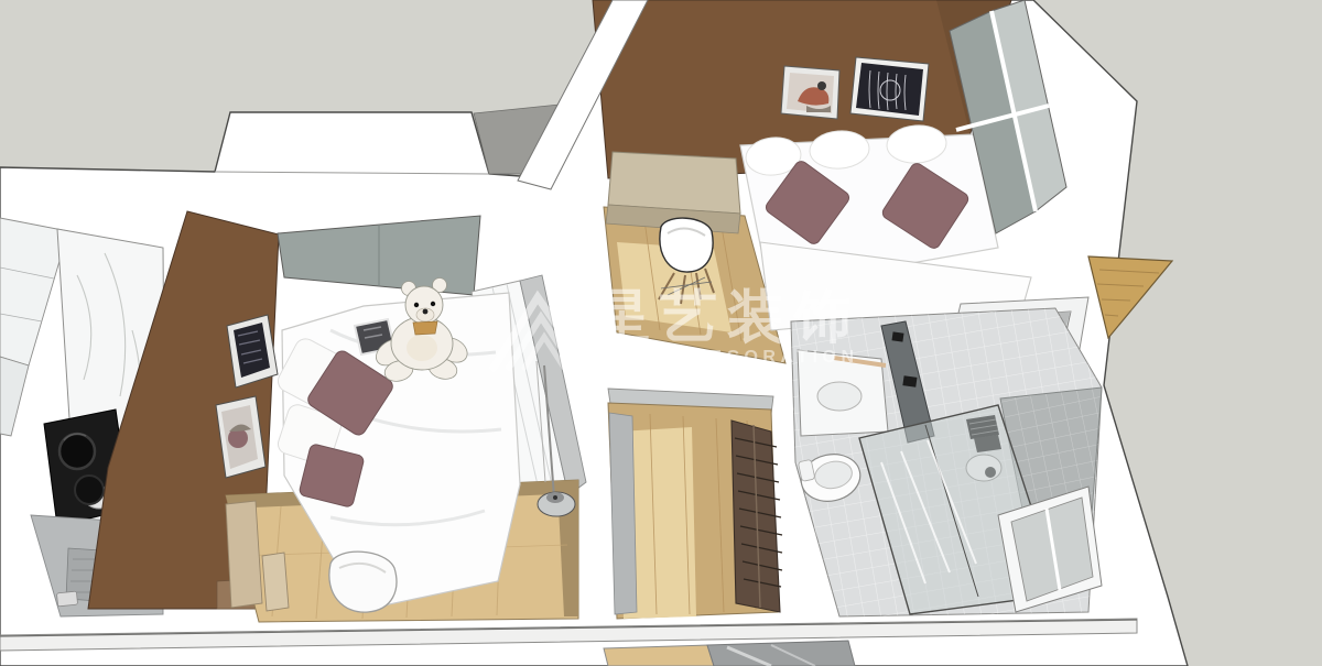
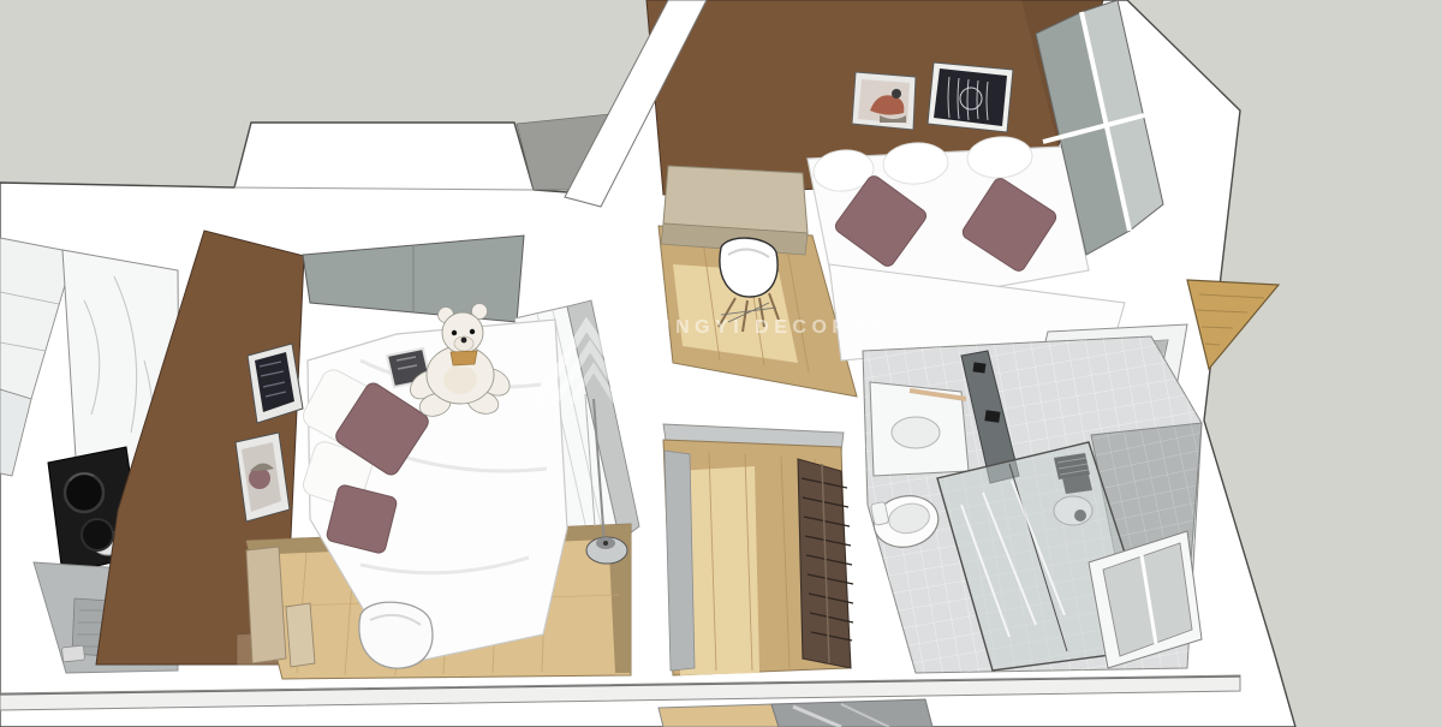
- 星艺装饰
  XINGYI DECORATION
